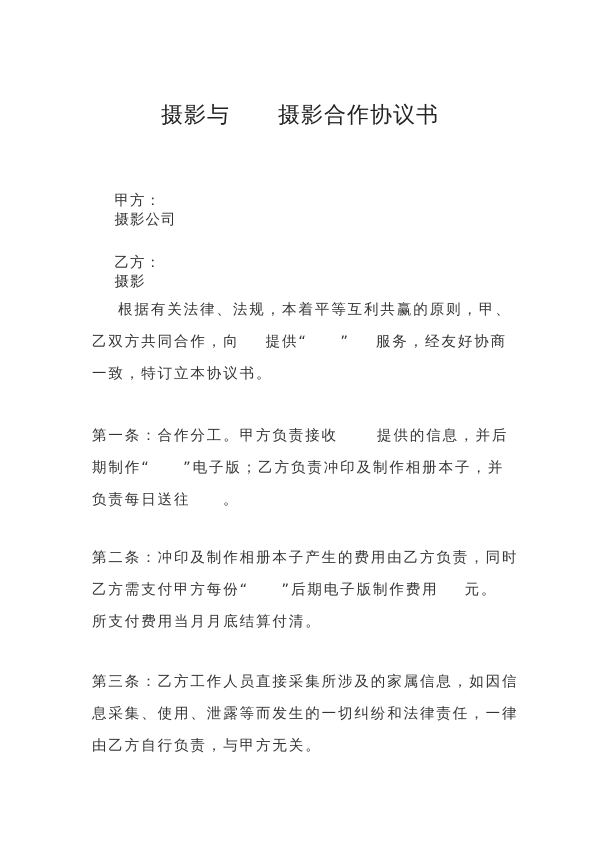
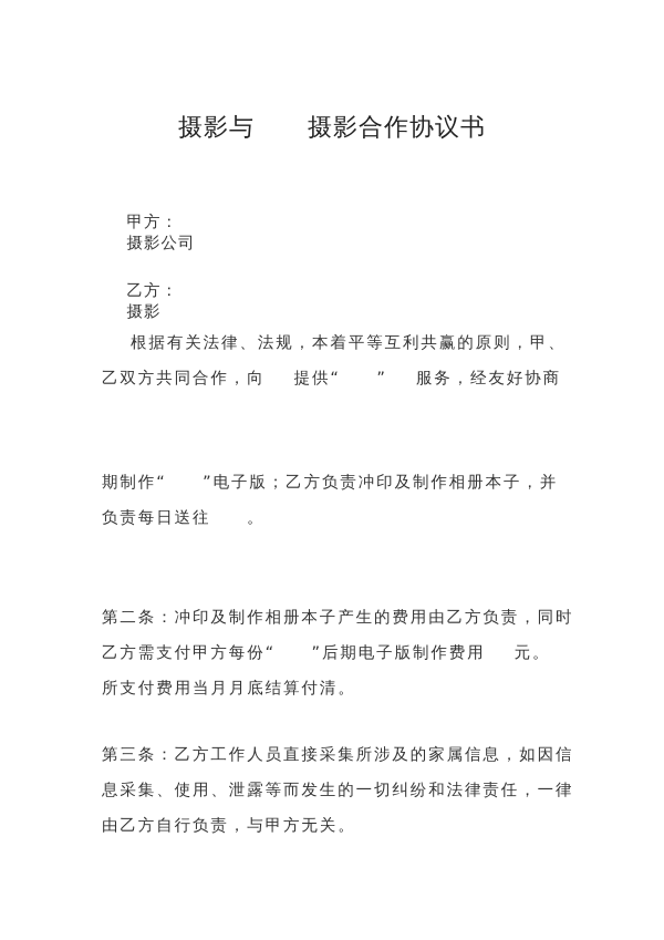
  摄影与 摄影合作协议书
  甲方： 摄影公司
  乙方： 摄影
  根据有关法律、法规，本着平等互利共赢的原则，甲、
  乙双方共同合作，向 提供“ ” 服务，经友好协商
- 一致，特订立本协议书。
- 第一条：合作分工。甲方负责接收 提供的信息，并后
  期制作“ ”电子版；乙方负责冲印及制作相册本子，并
  负责每日送往 。
  第二条：冲印及制作相册本子产生的费用由乙方负责，同时
  乙方需支付甲方每份“ ”后期电子版制作费用 元。
  所支付费用当月月底结算付清。
  第三条：乙方工作人员直接采集所涉及的家属信息，如因信
  息采集、使用、泄露等而发生的一切纠纷和法律责任，一律
  由乙方自行负责，与甲方无关。
